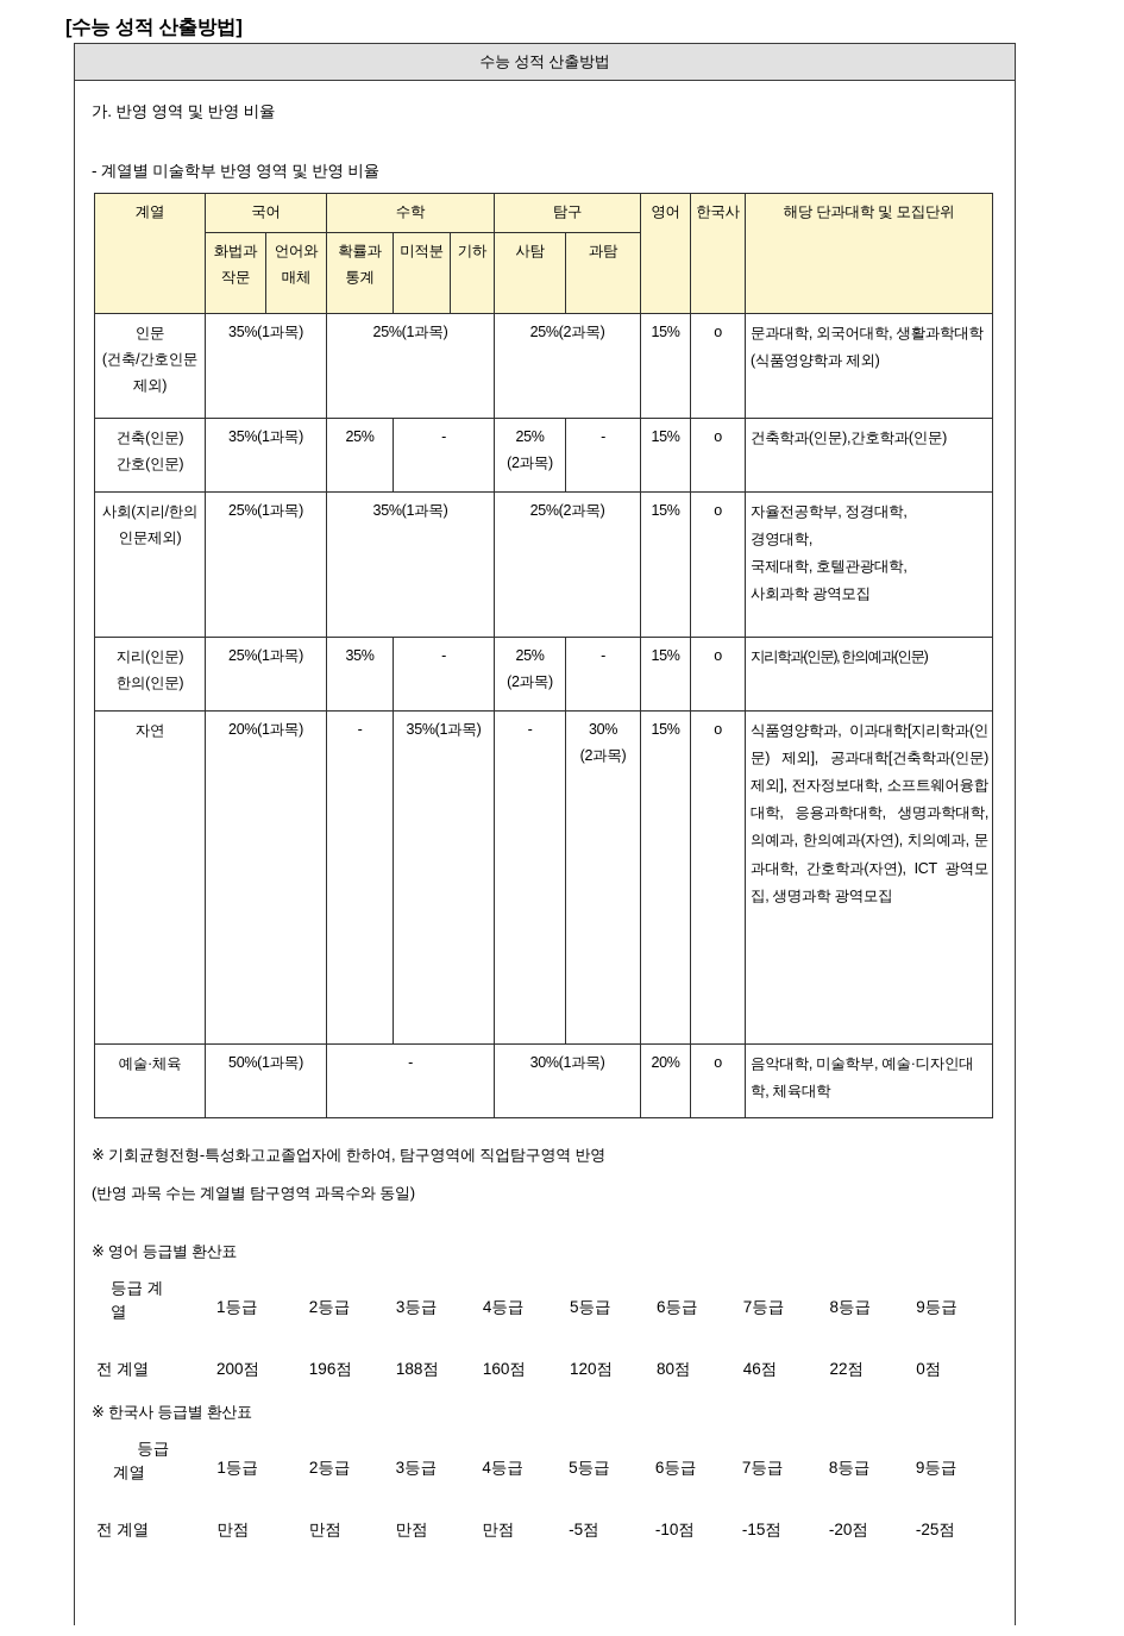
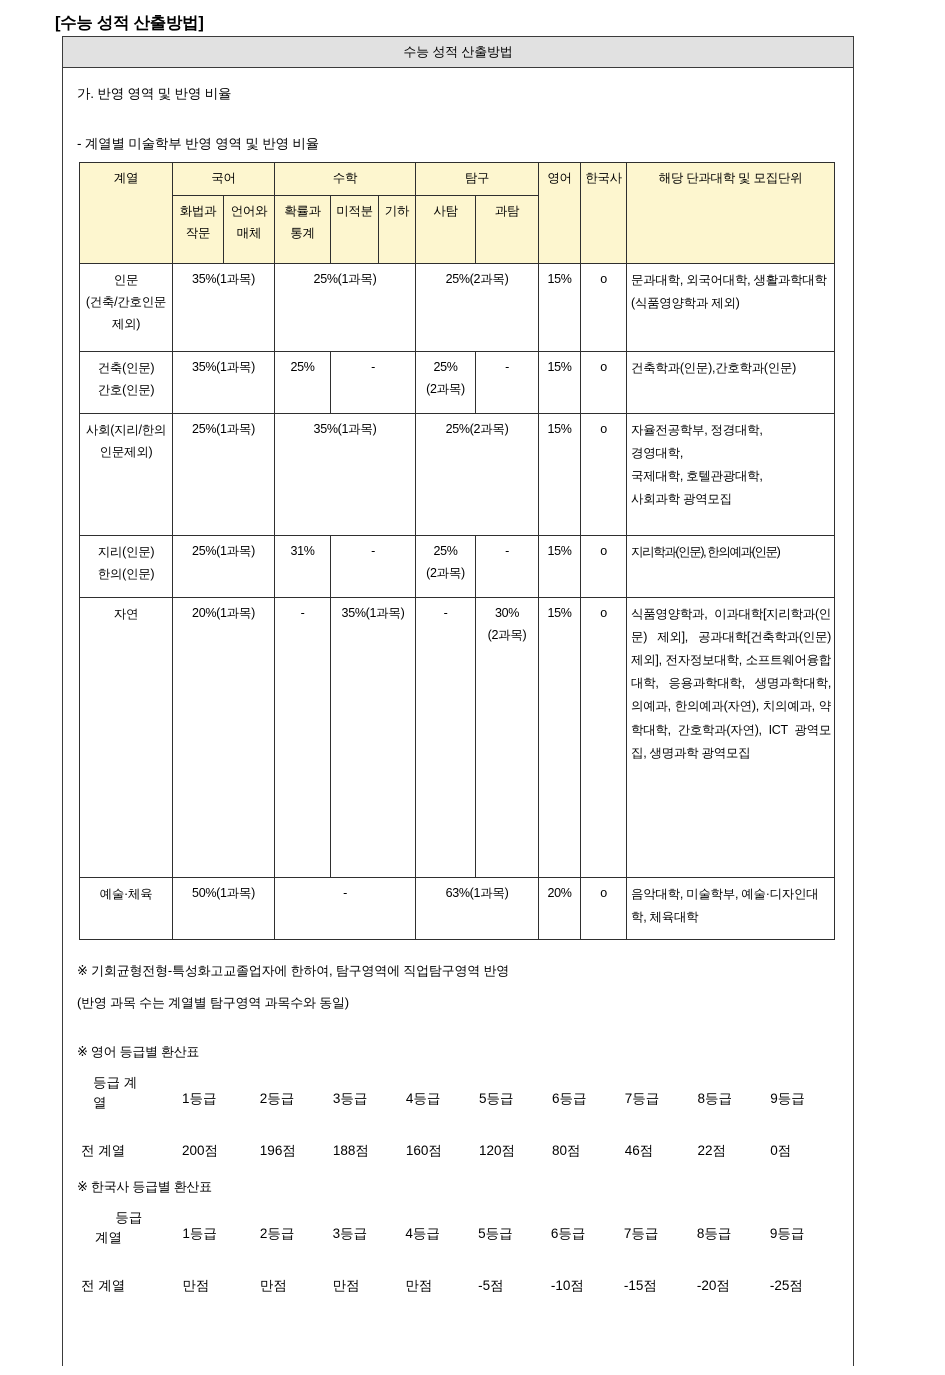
  [수능 성적 산출방법]
  수능 성적 산출방법
  가. 반영 영역 및 반영 비율
  - 계열별 미술학부 반영 영역 및 반영 비율
  계열	국어	수학	탐구	영어	한국사	해당 단과대학 및 모집단위
  화법과 작문	언어와 매체	확률과 통계	미적분	기하	사탐	과탐
  인문(건축/간호인문제외)	35%(1과목)	25%(1과목)	25%(2과목)	15%	o	문과대학, 외국어대학, 생활과학대학(식품영양학과 제외)
  건축(인문)간호(인문)	35%(1과목)	25%	-	25%(2과목)	-	15%	o	건축학과(인문),간호학과(인문)
  사회(지리/한의인문제외)	25%(1과목)	35%(1과목)	25%(2과목)	15%	o	자율전공학부, 정경대학,경영대학,국제대학, 호텔관광대학,사회과학 광역모집
- 지리(인문)한의(인문)	25%(1과목)	35%	-	25%(2과목)	-	15%	o	지리학과(인문), 한의예과(인문)
+ 지리(인문)한의(인문)	25%(1과목)	31%	-	25%(2과목)	-	15%	o	지리학과(인문), 한의예과(인문)
- 자연	20%(1과목)	-	35%(1과목)	-	30%(2과목)	15%	o	식품영양학과, 이과대학[지리학과(인문) 제외], 공과대학[건축학과(인문) 제외], 전자정보대학, 소프트웨어융합대학, 응용과학대학, 생명과학대학, 의예과, 한의예과(자연), 치의예과, 문과대학, 간호학과(자연), ICT 광역모집, 생명과학 광역모집
+ 자연	20%(1과목)	-	35%(1과목)	-	30%(2과목)	15%	o	식품영양학과, 이과대학[지리학과(인문) 제외], 공과대학[건축학과(인문) 제외], 전자정보대학, 소프트웨어융합대학, 응용과학대학, 생명과학대학, 의예과, 한의예과(자연), 치의예과, 약학대학, 간호학과(자연), ICT 광역모집, 생명과학 광역모집
- 예술·체육	50%(1과목)	-	30%(1과목)	20%	o	음악대학, 미술학부, 예술·디자인대학, 체육대학
+ 예술·체육	50%(1과목)	-	63%(1과목)	20%	o	음악대학, 미술학부, 예술·디자인대학, 체육대학
  ※ 기회균형전형-특성화고교졸업자에 한하여, 탐구영역에 직업탐구영역 반영
  (반영 과목 수는 계열별 탐구영역 과목수와 동일)
  ※ 영어 등급별 환산표
  등급 계 열	1등급	2등급	3등급	4등급	5등급	6등급	7등급	8등급	9등급
  전 계열	200점	196점	188점	160점	120점	80점	46점	22점	0점
  ※ 한국사 등급별 환산표
  등급 계열	1등급	2등급	3등급	4등급	5등급	6등급	7등급	8등급	9등급
  전 계열	만점	만점	만점	만점	-5점	-10점	-15점	-20점	-25점
